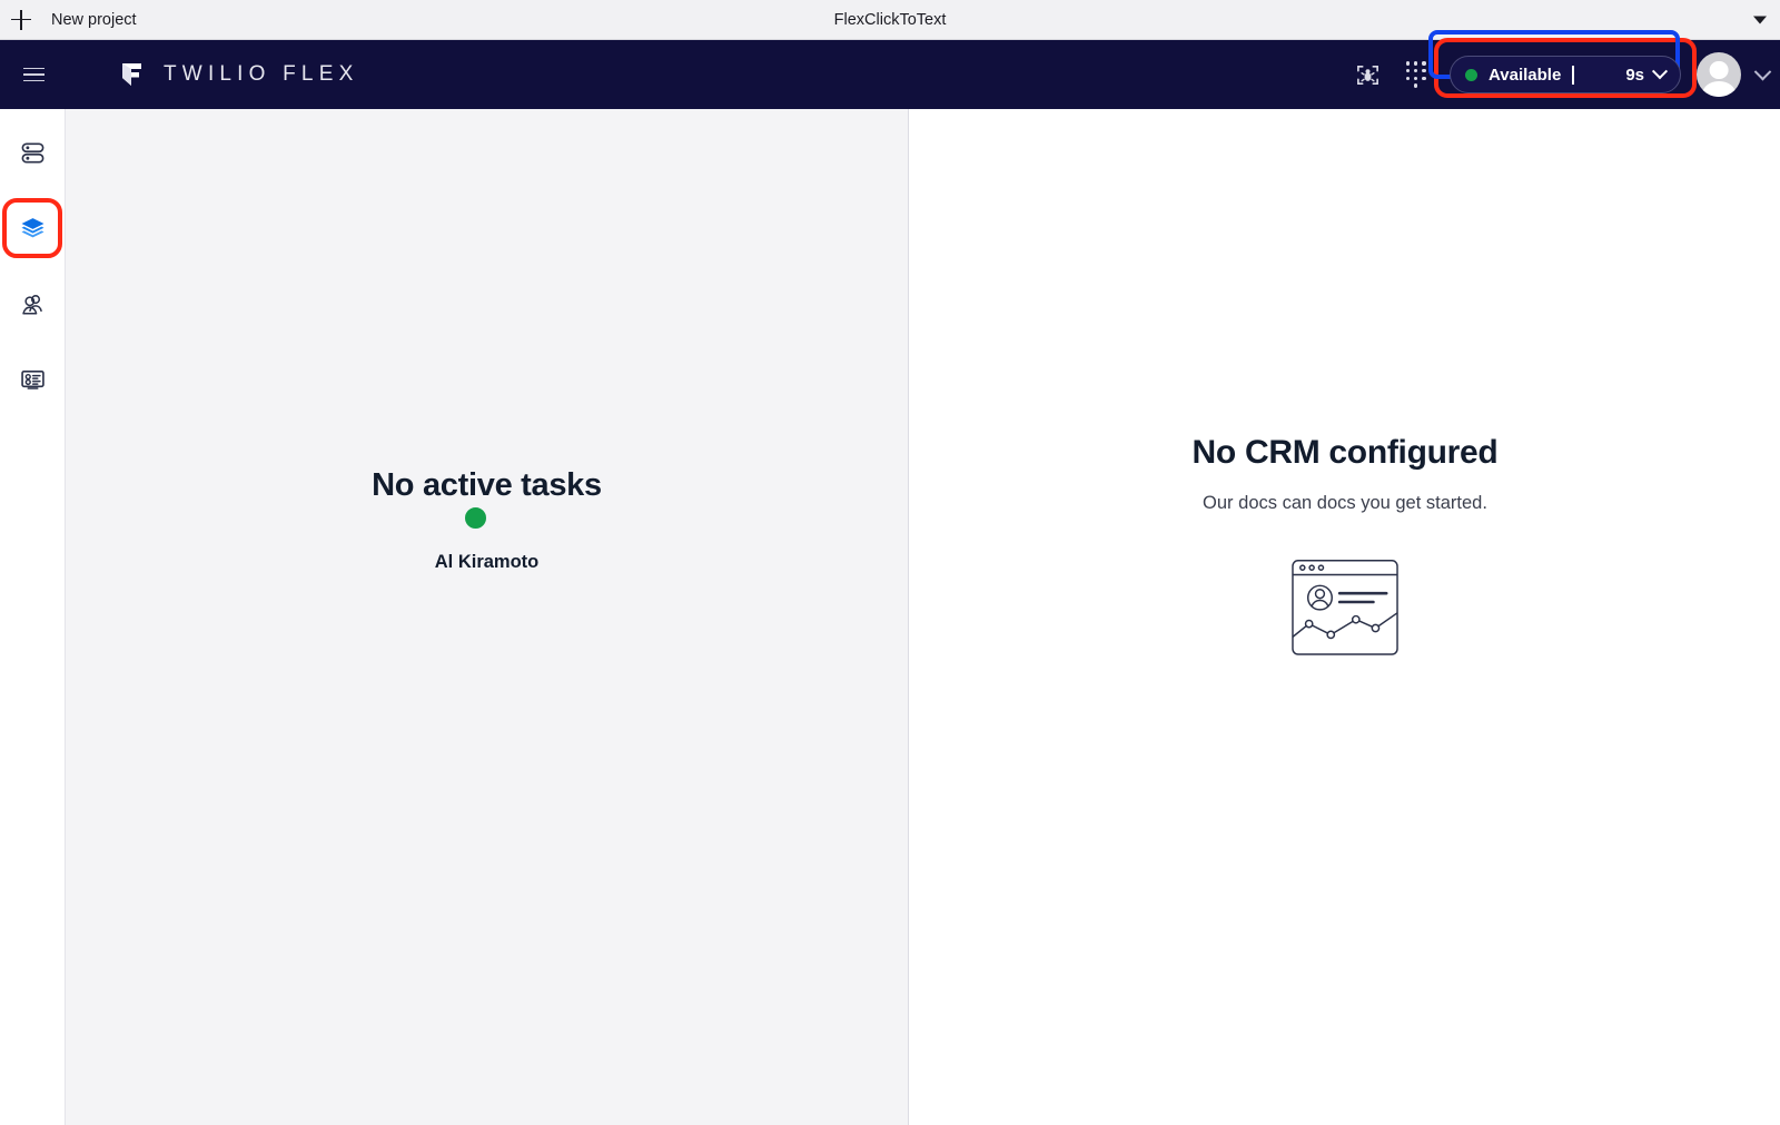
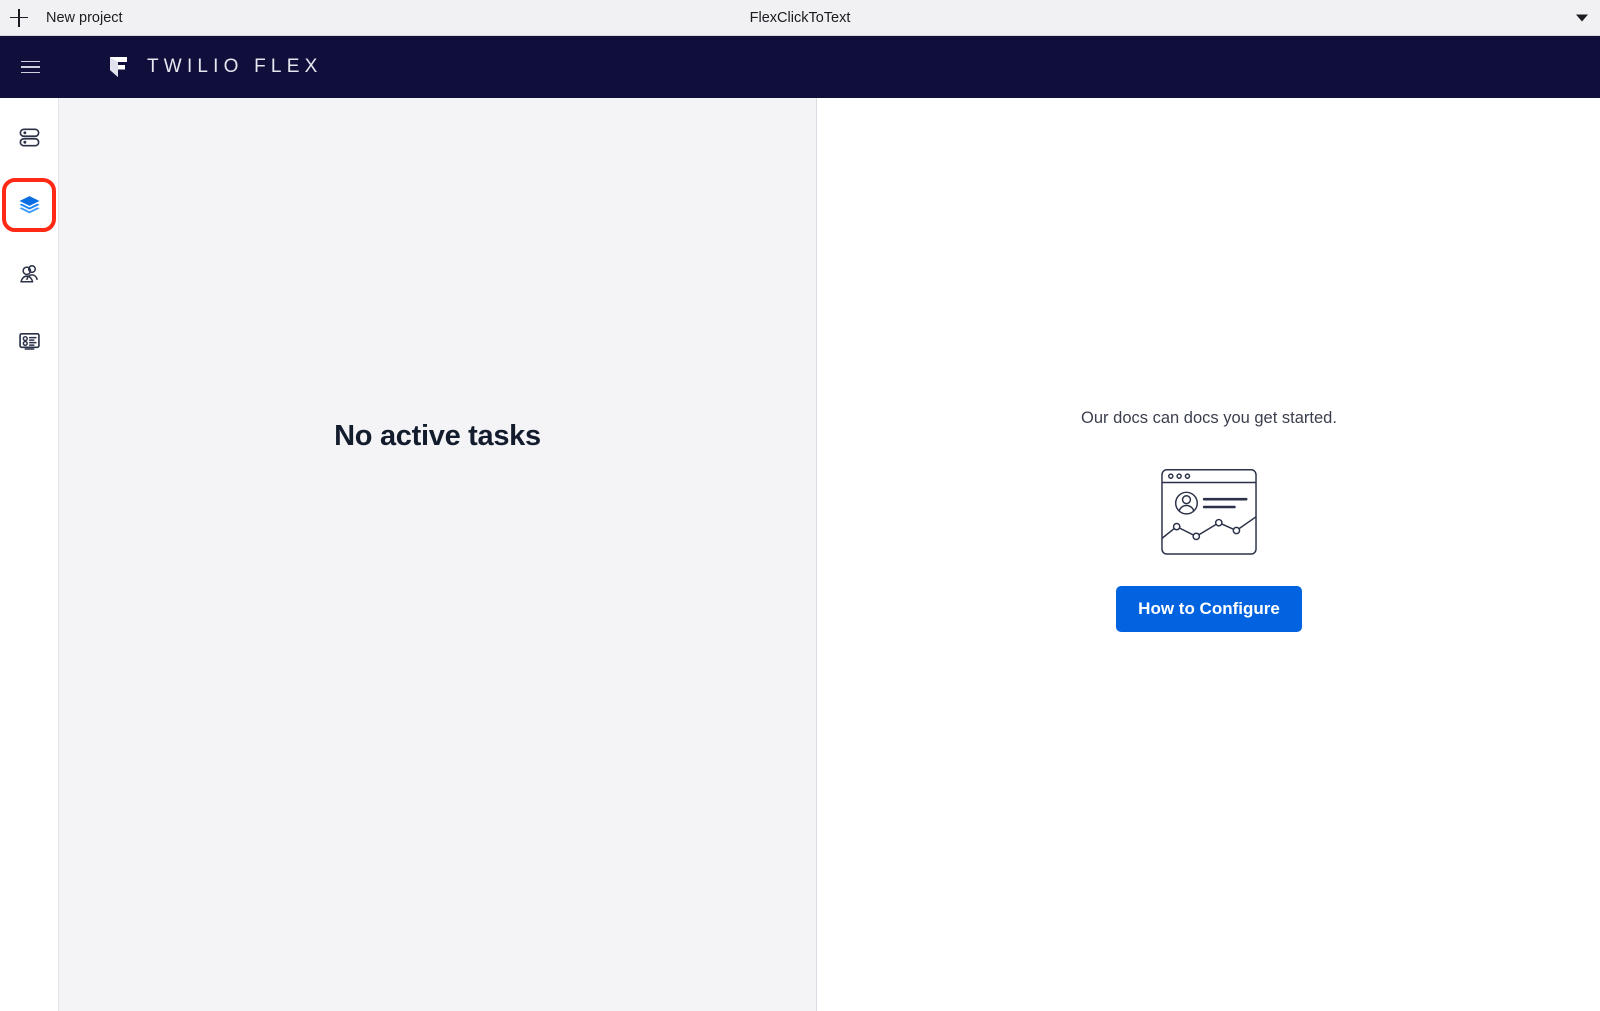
  New project
  FlexClickToText
  TWILIO FLEX
- Available
- 9s
  No active tasks
- Al Kiramoto
- No CRM configured
  Our docs can docs you get started.
+ How to Configure
